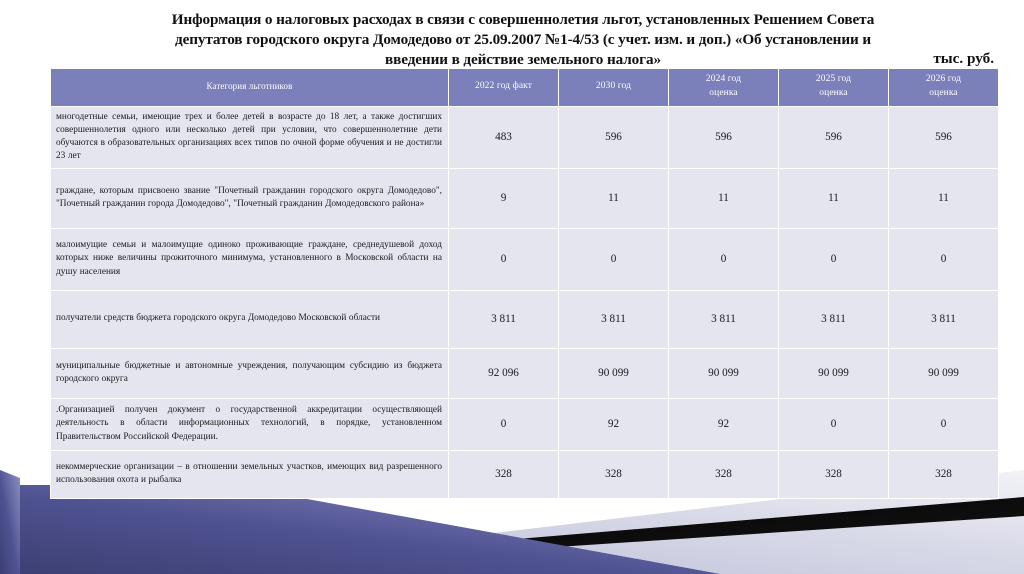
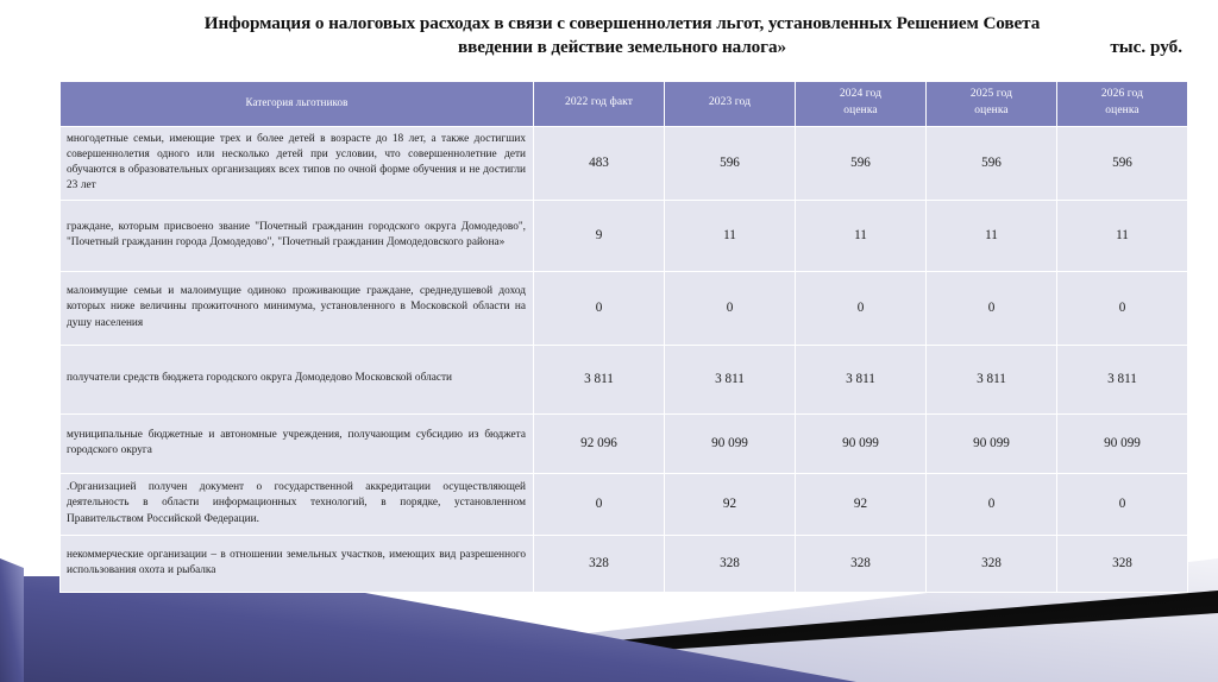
  Информация о налоговых расходах в связи с совершеннолетия льгот, установленных Решением Совета
- депутатов городского округа Домодедово от 25.09.2007 №1-4/53 (с учет. изм. и доп.) «Об установлении и
  введении в действие земельного налога»
  тыс. руб.
- Категория льготников	2022 год факт	2030 год	2024 год оценка	2025 год оценка	2026 год оценка
+ Категория льготников	2022 год факт	2023 год	2024 год оценка	2025 год оценка	2026 год оценка
  многодетные семьи, имеющие трех и более детей в возрасте до 18 лет, а также достигших совершеннолетия одного или несколько детей при условии, что совершеннолетние дети обучаются в образовательных организациях всех типов по очной форме обучения и не достигли 23 лет	483	596	596	596	596
  граждане, которым присвоено звание "Почетный гражданин городского округа Домодедово", "Почетный гражданин города Домодедово", "Почетный гражданин Домодедовского района»	9	11	11	11	11
  малоимущие семьи и малоимущие одиноко проживающие граждане, среднедушевой доход которых ниже величины прожиточного минимума, установленного в Московской области на душу населения	0	0	0	0	0
  получатели средств бюджета городского округа Домодедово Московской области	3 811	3 811	3 811	3 811	3 811
  муниципальные бюджетные и автономные учреждения, получающим субсидию из бюджета городского округа	92 096	90 099	90 099	90 099	90 099
  .Организацией получен документ о государственной аккредитации осуществляющей деятельность в области информационных технологий, в порядке, установленном Правительством Российской Федерации.	0	92	92	0	0
  некоммерческие организации – в отношении земельных участков, имеющих вид разрешенного использования охота и рыбалка	328	328	328	328	328
